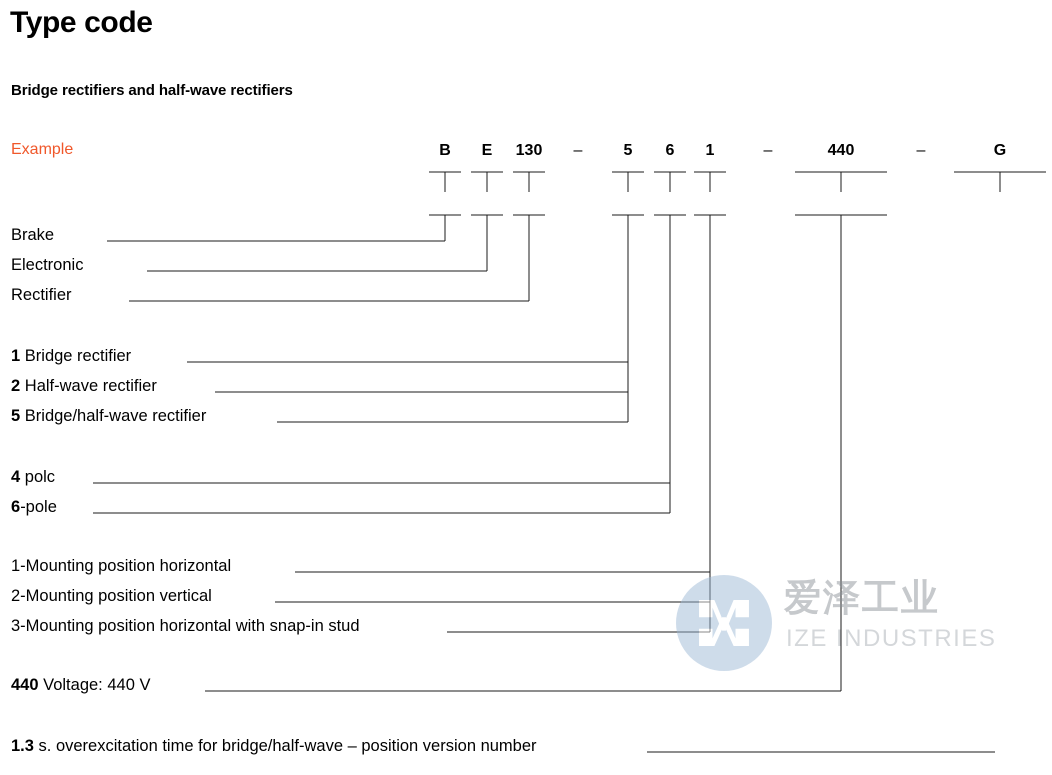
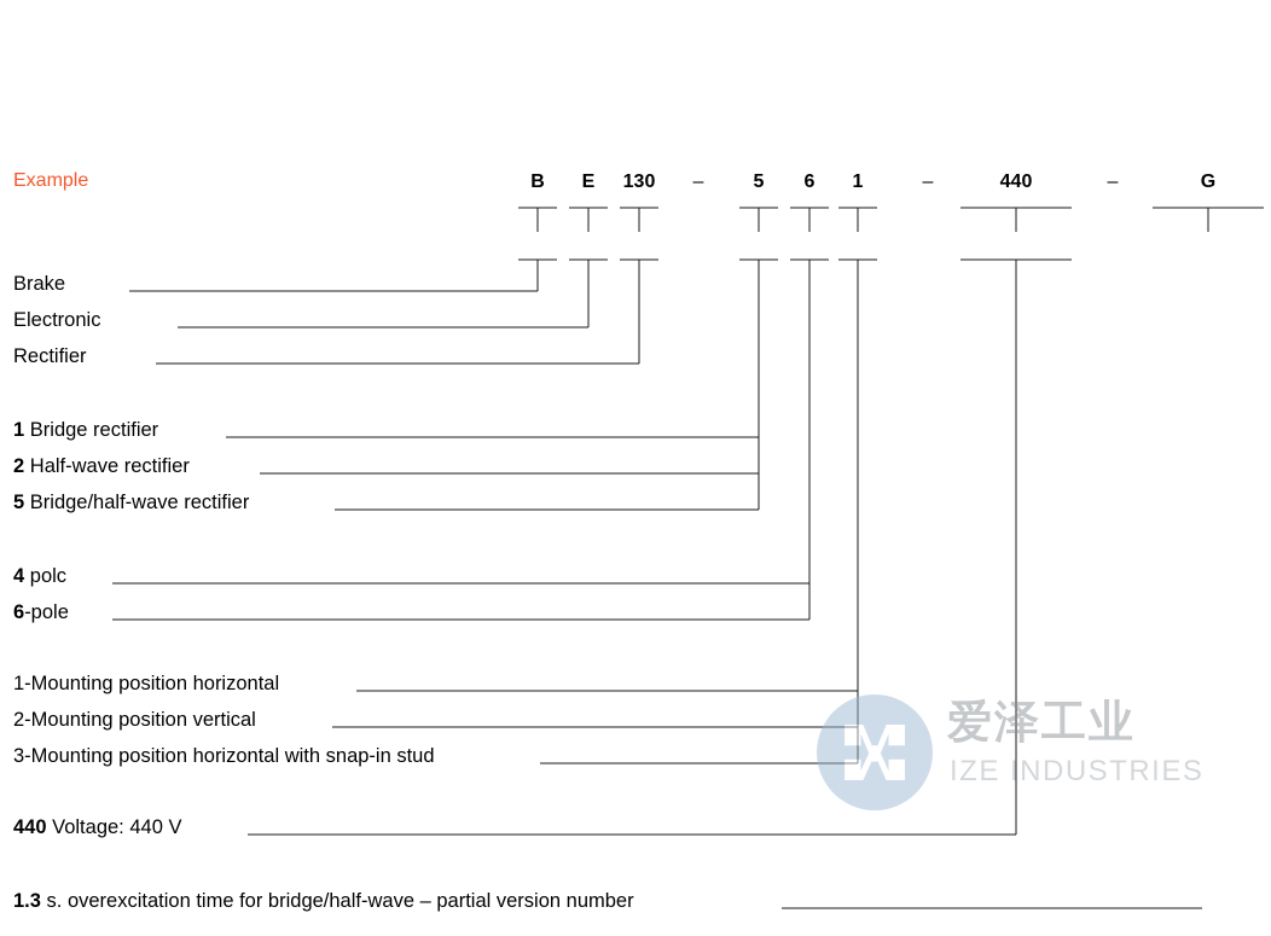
- Type code
- Bridge rectifiers and half-wave rectifiers
  Example
  B
  E
  130
  –
  5
  6
  1
  –
  440
  –
  G
  Brake
  Electronic
  Rectifier
  1 Bridge rectifier
  2 Half-wave rectifier
  5 Bridge/half-wave rectifier
  4 polc
  6 -pole
  1-Mounting position horizontal
  2-Mounting position vertical
  3-Mounting position horizontal with snap-in stud
  440 Voltage: 440 V
- 1.3 s. overexcitation time for bridge/half-wave – position version number
+ 1.3 s. overexcitation time for bridge/half-wave – partial version number
  爱泽工业
  IZE INDUSTRIES
